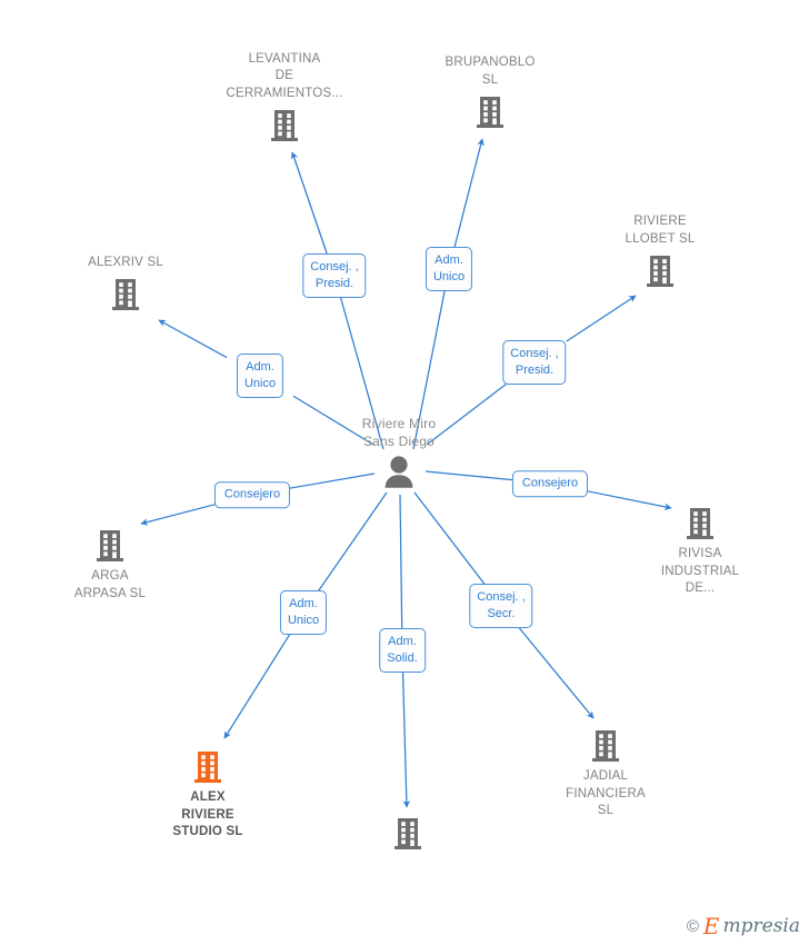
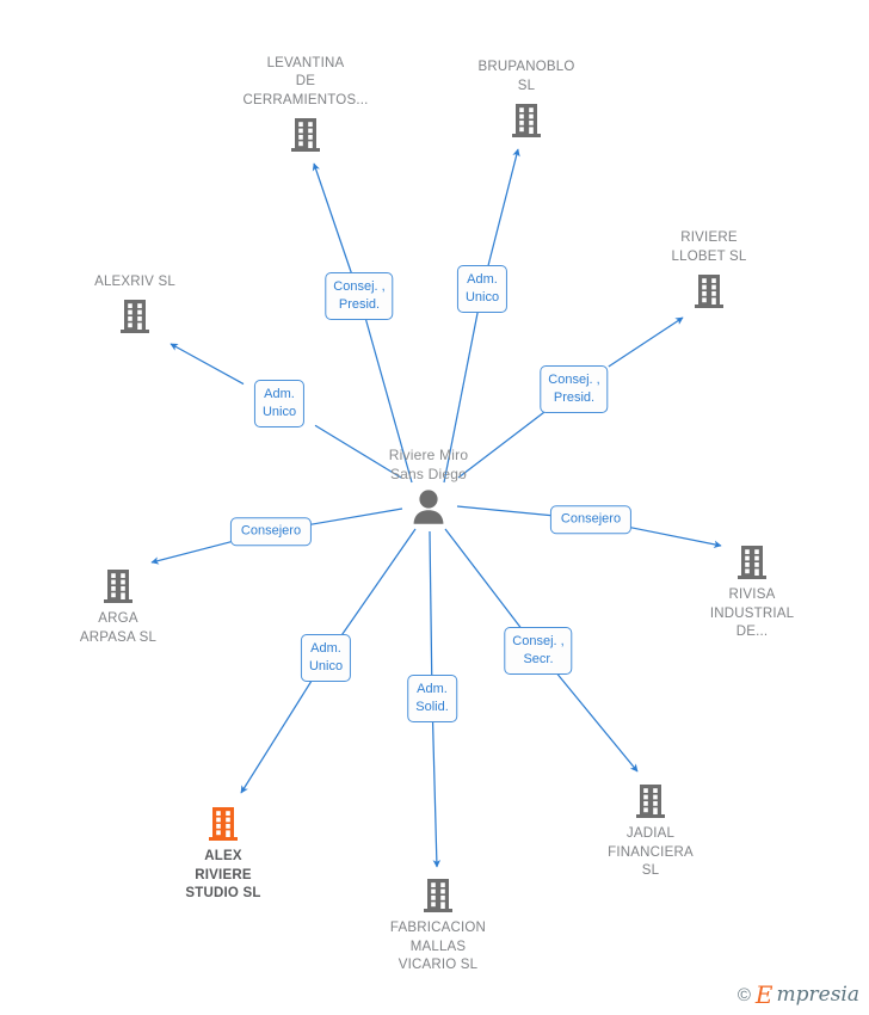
  Consej. ,
  Presid.
  Adm.
  Unico
  Consej. ,
  Presid.
  Adm.
  Unico
  Consejero
  Consejero
  Adm.
  Unico
  Adm.
  Solid.
  Consej. ,
  Secr.
  Riviere Miro
  Sans Diego
  LEVANTINA
  DE
  CERRAMIENTOS...
  BRUPANOBLO
  SL
  RIVIERE
  LLOBET SL
  ALEXRIV SL
  ARGA
  ARPASA SL
  RIVISA
  INDUSTRIAL
  DE...
  ALEX
  RIVIERE
  STUDIO SL
+ FABRICACION
+ MALLAS
+ VICARIO SL
  JADIAL
  FINANCIERA
  SL
  ©
  E
  mpresia
